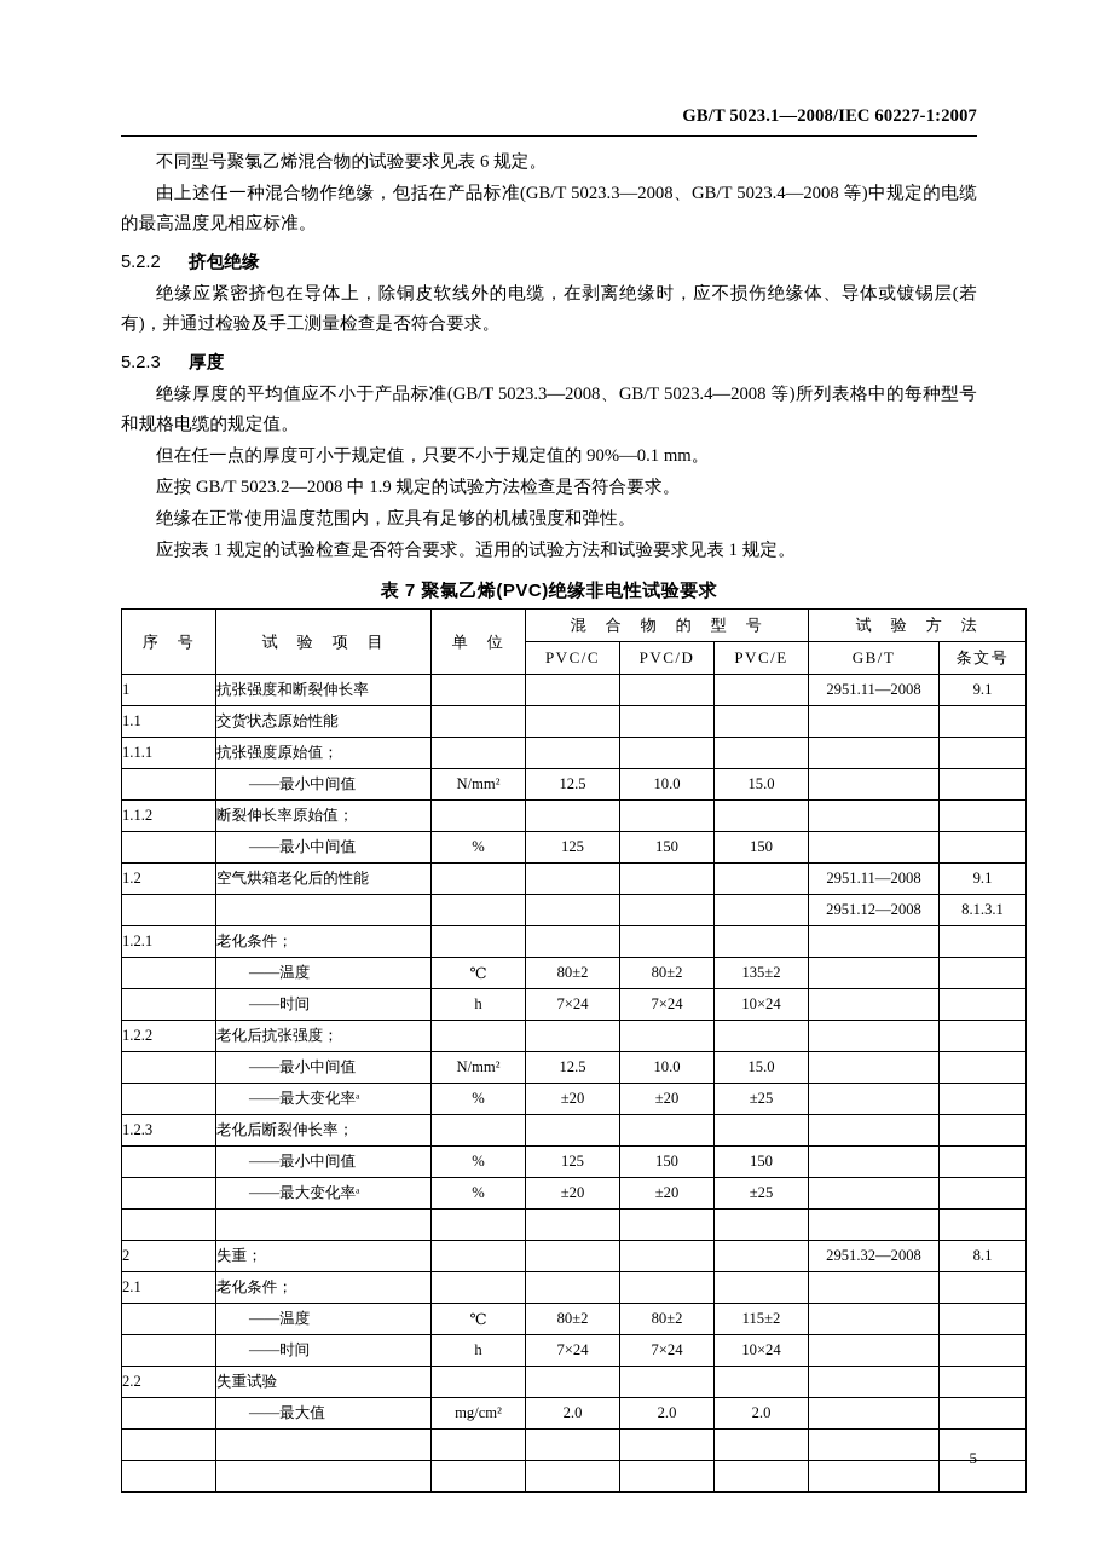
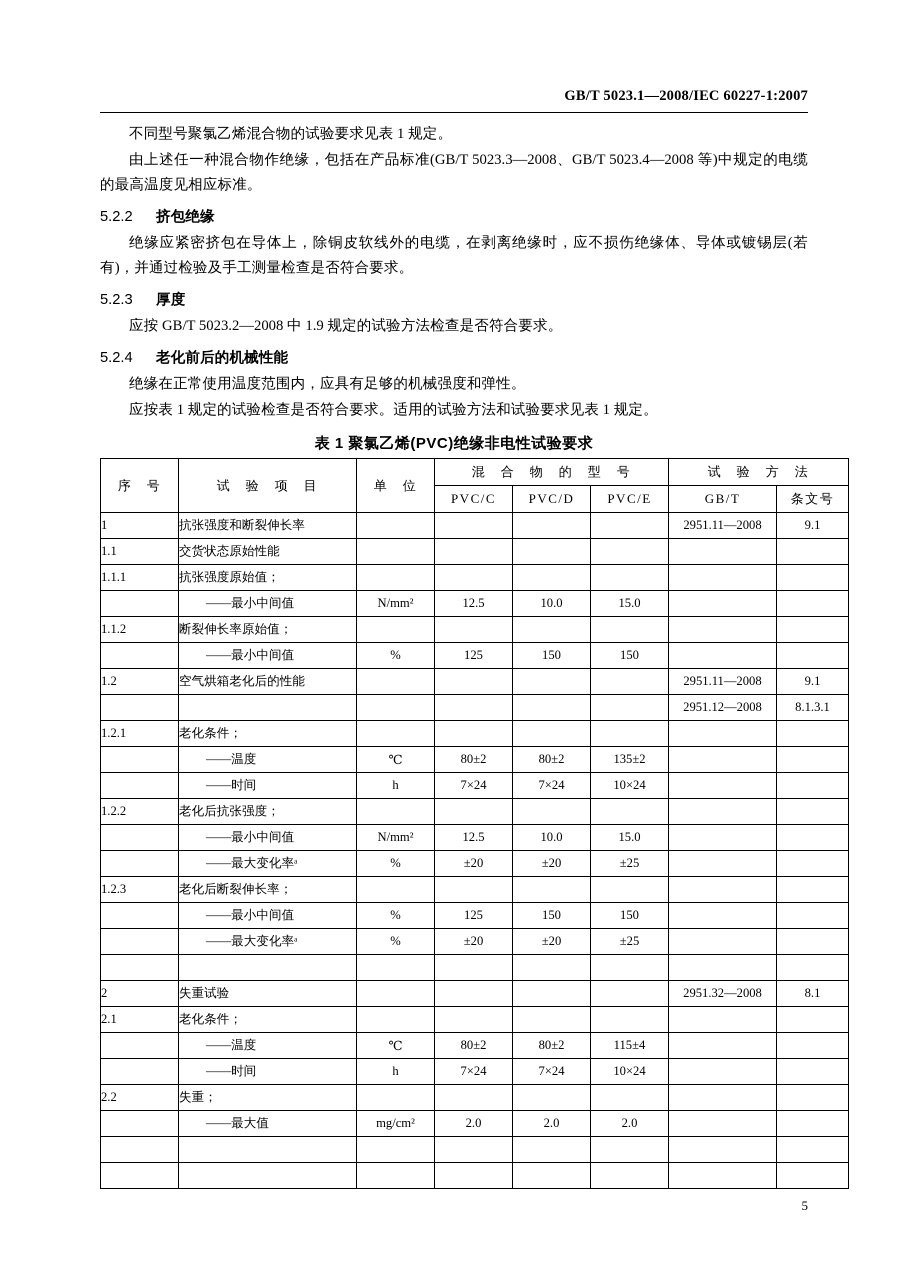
  GB/T 5023.1—2008/IEC 60227-1:2007
- 不同型号聚氯乙烯混合物的试验要求见表 6 规定。
+ 不同型号聚氯乙烯混合物的试验要求见表 1 规定。
  由上述任一种混合物作绝缘，包括在产品标准(GB/T 5023.3—2008、GB/T 5023.4—2008 等)中规定的电缆的最高温度见相应标准。
  5.2.2 挤包绝缘
  绝缘应紧密挤包在导体上，除铜皮软线外的电缆，在剥离绝缘时，应不损伤绝缘体、导体或镀锡层(若有)，并通过检验及手工测量检查是否符合要求。
  5.2.3 厚度
- 绝缘厚度的平均值应不小于产品标准(GB/T 5023.3—2008、GB/T 5023.4—2008 等)所列表格中的每种型号和规格电缆的规定值。
- 但在任一点的厚度可小于规定值，只要不小于规定值的 90%—0.1 mm。
  应按 GB/T 5023.2—2008 中 1.9 规定的试验方法检查是否符合要求。
+ 5.2.4 老化前后的机械性能
  绝缘在正常使用温度范围内，应具有足够的机械强度和弹性。
  应按表 1 规定的试验检查是否符合要求。适用的试验方法和试验要求见表 1 规定。
- 表 7 聚氯乙烯(PVC)绝缘非电性试验要求
+ 表 1 聚氯乙烯(PVC)绝缘非电性试验要求
  序 号	试 验 项 目	单 位	混 合 物 的 型 号	试 验 方 法
  PVC/C	PVC/D	PVC/E	GB/T	条文号
  1	抗张强度和断裂伸长率					2951.11—2008	9.1
  1.1	交货状态原始性能
  1.1.1	抗张强度原始值；
  	——最小中间值	N/mm²	12.5	10.0	15.0
  1.1.2	断裂伸长率原始值；
  	——最小中间值	%	125	150	150
  1.2	空气烘箱老化后的性能					2951.11—2008	9.1
  						2951.12—2008	8.1.3.1
  1.2.1	老化条件；
  	——温度	℃	80±2	80±2	135±2
  	——时间	h	7×24	7×24	10×24
  1.2.2	老化后抗张强度；
  	——最小中间值	N/mm²	12.5	10.0	15.0
  	——最大变化率ᵃ	%	±20	±20	±25
  1.2.3	老化后断裂伸长率；
  	——最小中间值	%	125	150	150
  	——最大变化率ᵃ	%	±20	±20	±25
- 2	失重；					2951.32—2008	8.1
+ 2	失重试验					2951.32—2008	8.1
  2.1	老化条件；
- 	——温度	℃	80±2	80±2	115±2
+ 	——温度	℃	80±2	80±2	115±4
  	——时间	h	7×24	7×24	10×24
- 2.2	失重试验
+ 2.2	失重；
  	——最大值	mg/cm²	2.0	2.0	2.0
  5
